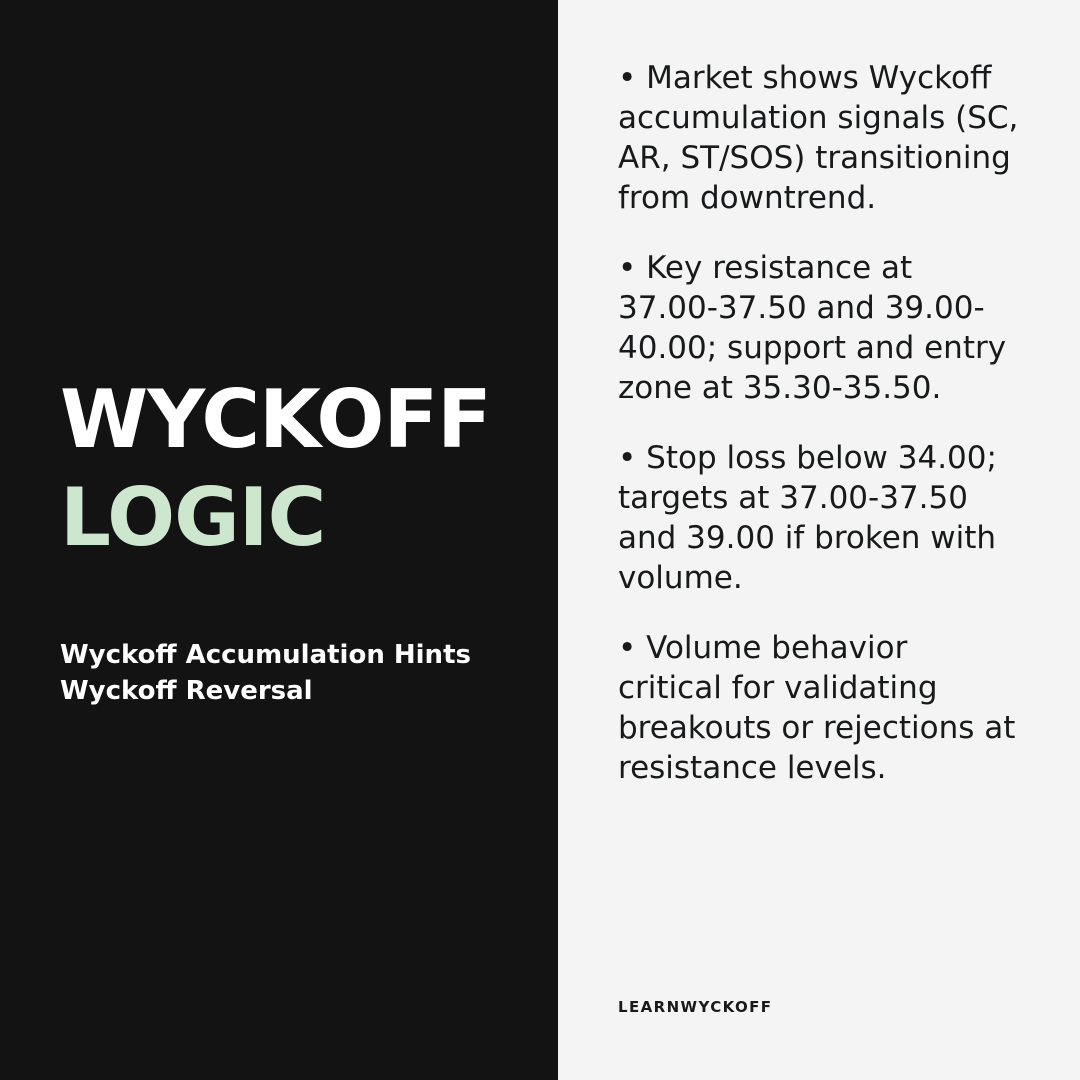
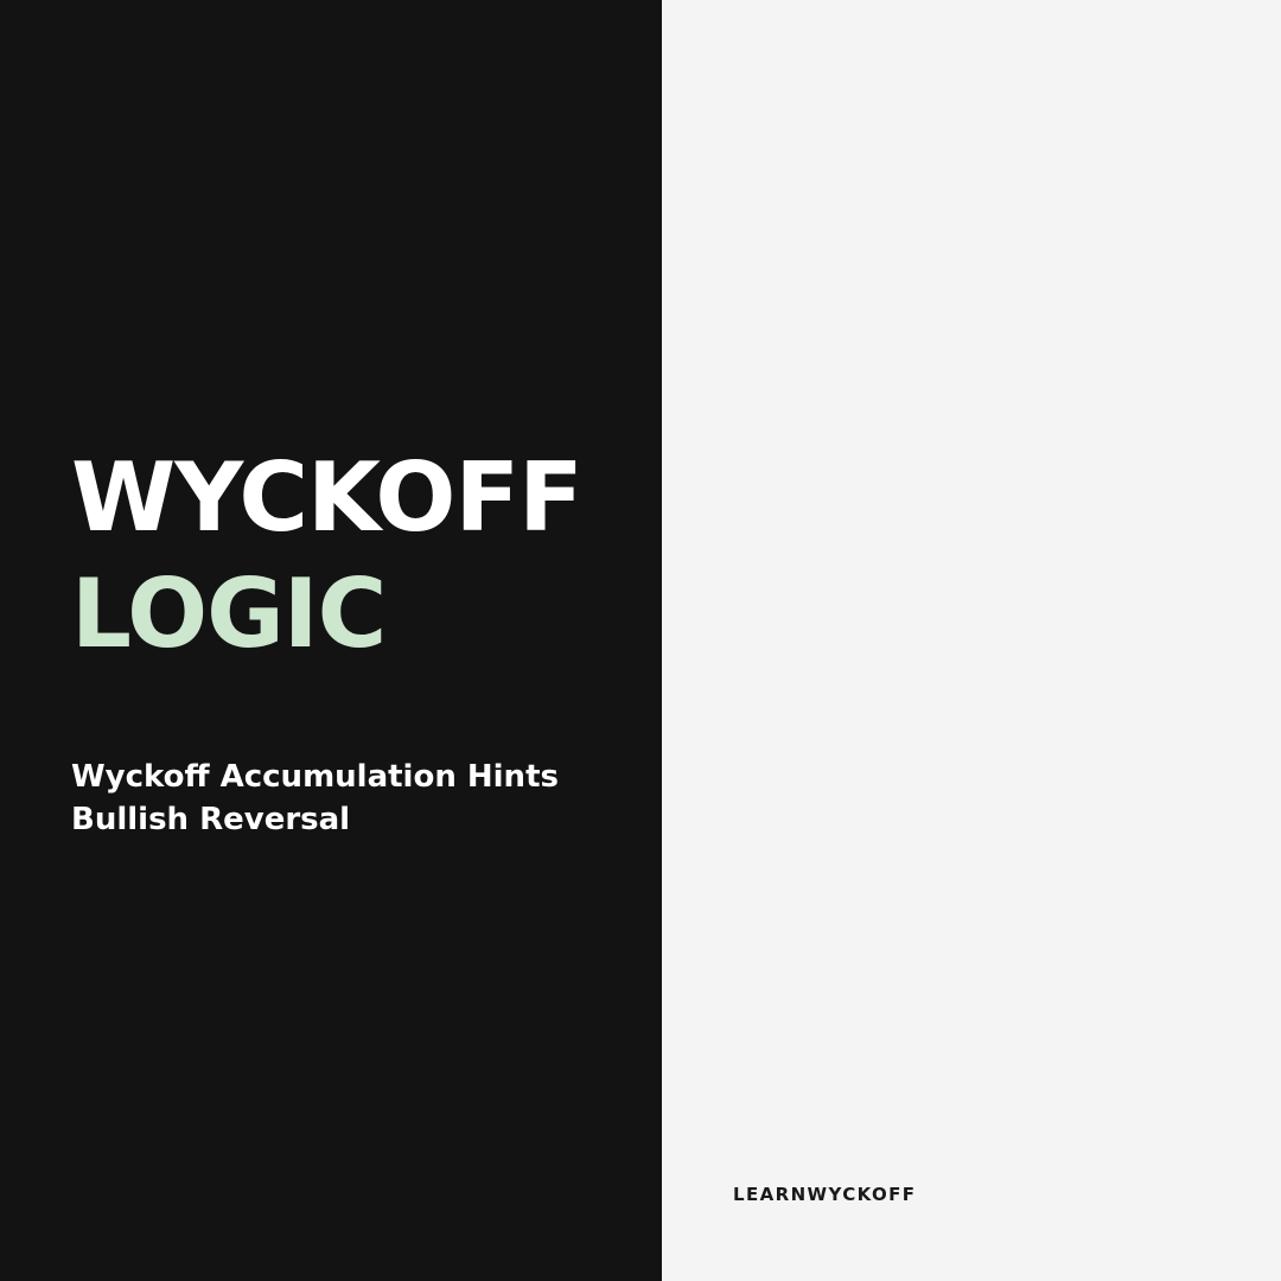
  WYCKOFF
  LOGIC
- Wyckoff Accumulation Hints Wyckoff Reversal
+ Wyckoff Accumulation Hints Bullish Reversal
- • Market shows Wyckoff accumulation signals (SC, AR, ST/SOS) transitioning from downtrend.
- • Key resistance at 37.00-37.50 and 39.00-40.00; support and entry zone at 35.30-35.50.
- • Stop loss below 34.00; targets at 37.00-37.50 and 39.00 if broken with volume.
- • Volume behavior critical for validating breakouts or rejections at resistance levels.
  LEARNWYCKOFF
